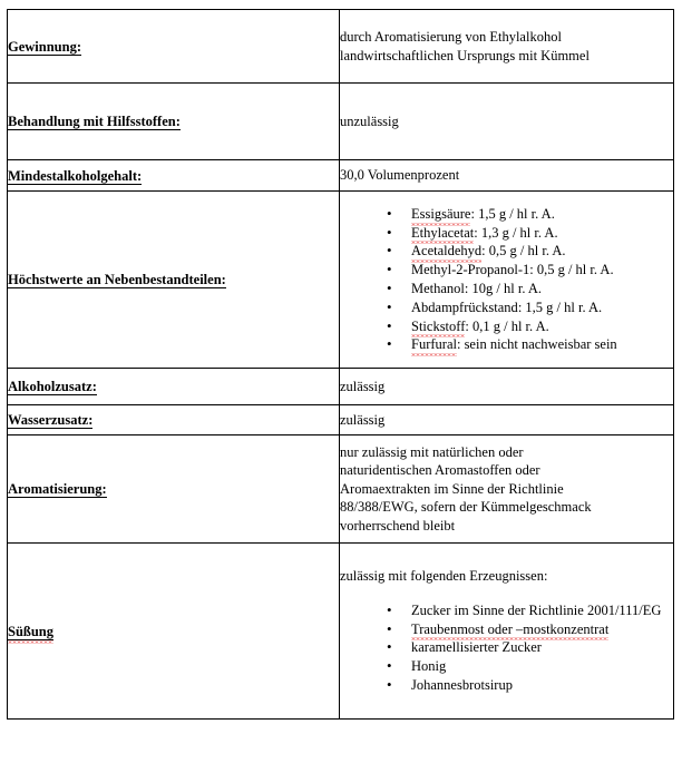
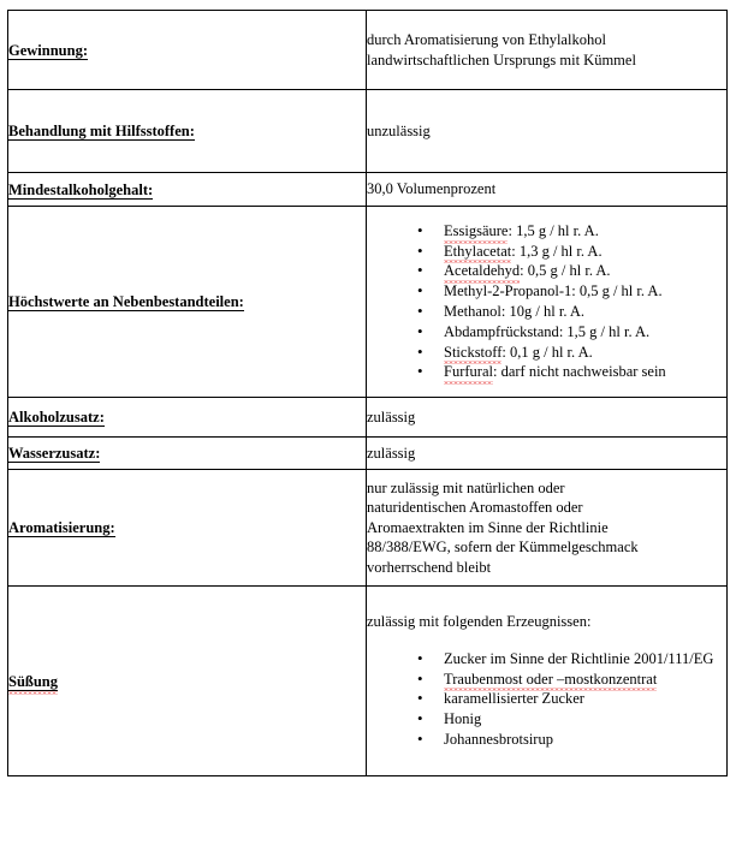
  Gewinnung:	durch Aromatisierung von Ethylalkohol landwirtschaftlichen Ursprungs mit Kümmel
  Behandlung mit Hilfsstoffen:	unzulässig
  Mindestalkoholgehalt:	30,0 Volumenprozent
- Höchstwerte an Nebenbestandteilen:	Essigsäure: 1,5 g / hl r. A. Ethylacetat: 1,3 g / hl r. A. Acetaldehyd: 0,5 g / hl r. A. Methyl-2-Propanol-1: 0,5 g / hl r. A. Methanol: 10g / hl r. A. Abdampfrückstand: 1,5 g / hl r. A. Stickstoff: 0,1 g / hl r. A. Furfural: sein nicht nachweisbar sein
+ Höchstwerte an Nebenbestandteilen:	Essigsäure: 1,5 g / hl r. A. Ethylacetat: 1,3 g / hl r. A. Acetaldehyd: 0,5 g / hl r. A. Methyl-2-Propanol-1: 0,5 g / hl r. A. Methanol: 10g / hl r. A. Abdampfrückstand: 1,5 g / hl r. A. Stickstoff: 0,1 g / hl r. A. Furfural: darf nicht nachweisbar sein
  Alkoholzusatz:	zulässig
  Wasserzusatz:	zulässig
  Aromatisierung:	nur zulässig mit natürlichen oder naturidentischen Aromastoffen oder Aromaextrakten im Sinne der Richtlinie 88/388/EWG, sofern der Kümmelgeschmack vorherrschend bleibt
  Süßung	zulässig mit folgenden Erzeugnissen: Zucker im Sinne der Richtlinie 2001/111/EG Traubenmost oder –mostkonzentrat karamellisierter Zucker Honig Johannesbrotsirup
